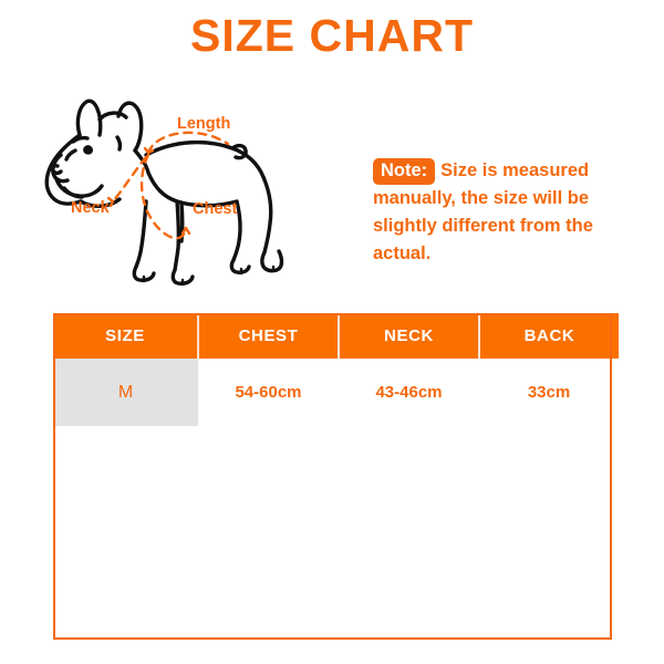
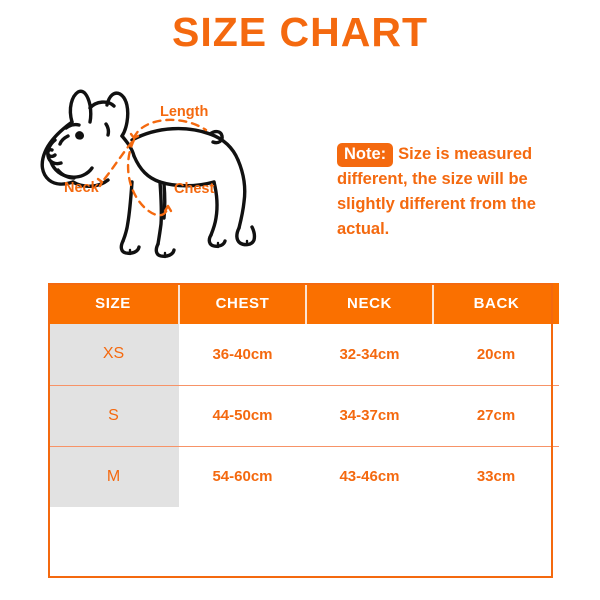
  SIZE CHART
  Length
  Chest
  Neck
- Note: Size is measured manually, the size will be slightly different from the actual.
+ Note: Size is measured different, the size will be slightly different from the actual.
  SIZE	CHEST	NECK	BACK
+ XS	36-40cm	32-34cm	20cm
+ S	44-50cm	34-37cm	27cm
  M	54-60cm	43-46cm	33cm
